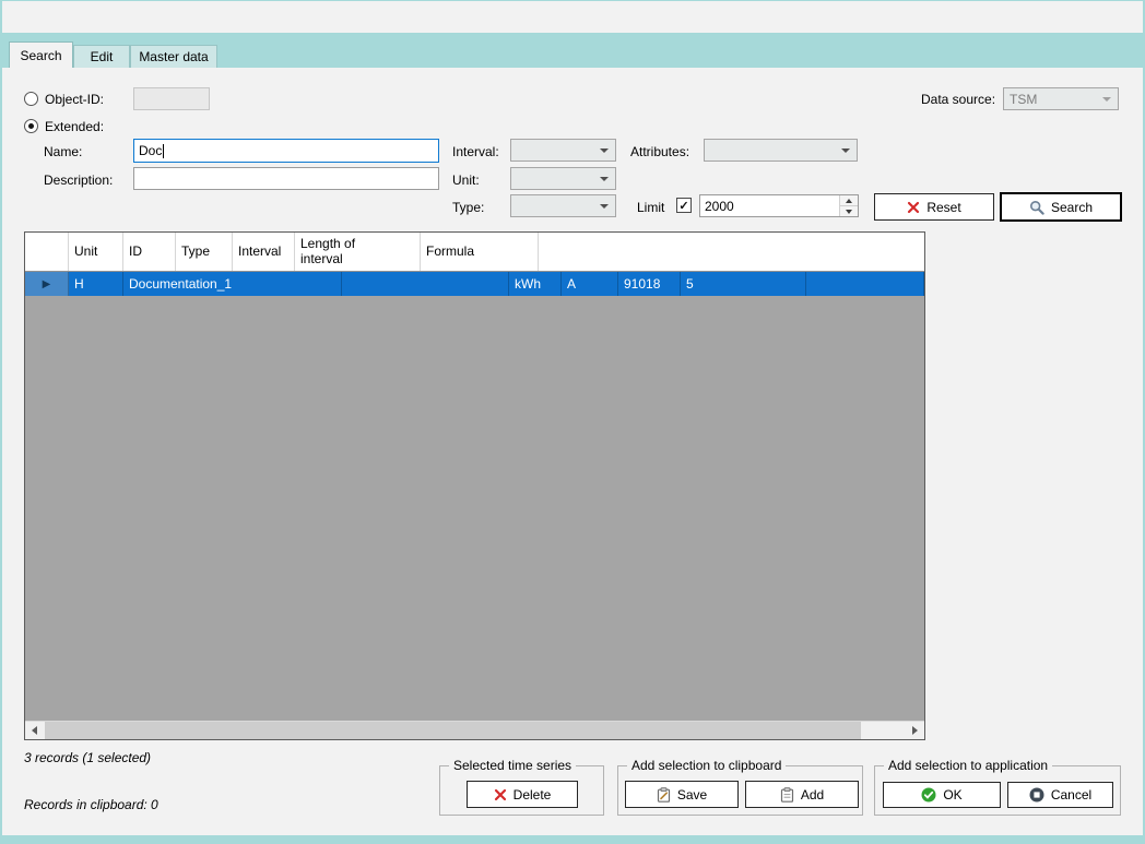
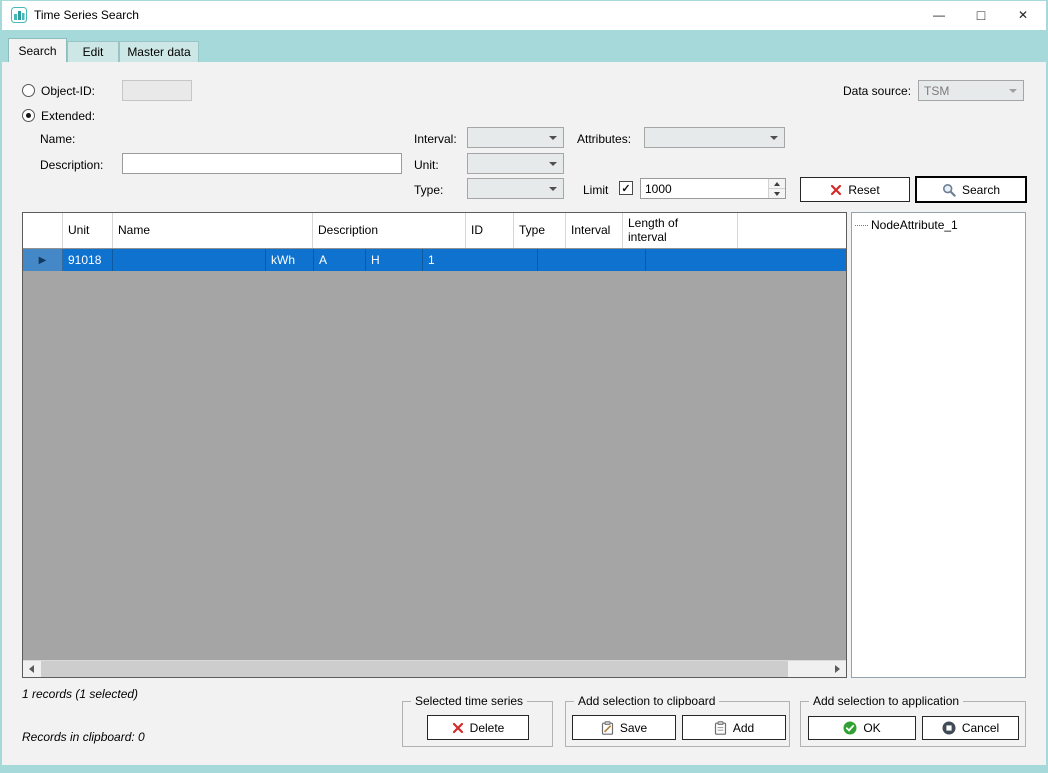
+ Time Series Search
+ —
+ □
+ ✕
  Search
  Edit
  Master data
  Object-ID:
  Data source:
  TSM
  Extended:
  Name:
- Doc
  Interval:
  Attributes:
  Description:
  Unit:
  Type:
  Limit
  ✓
- 2000
+ 1000
  Reset
  Search
  Unit
+ Name
+ Description
  ID
  Type
  Interval
  Length of interval
- Formula
  ▶
- H
+ 91018
- Documentation_1
  kWh
  A
- 91018
+ H
- 5
+ 1
+ NodeAttribute_1
- 3 records (1 selected)
+ 1 records (1 selected)
  Records in clipboard: 0
  Selected time series
  Delete
  Add selection to clipboard
  Save
  Add
  Add selection to application
  OK
  Cancel
